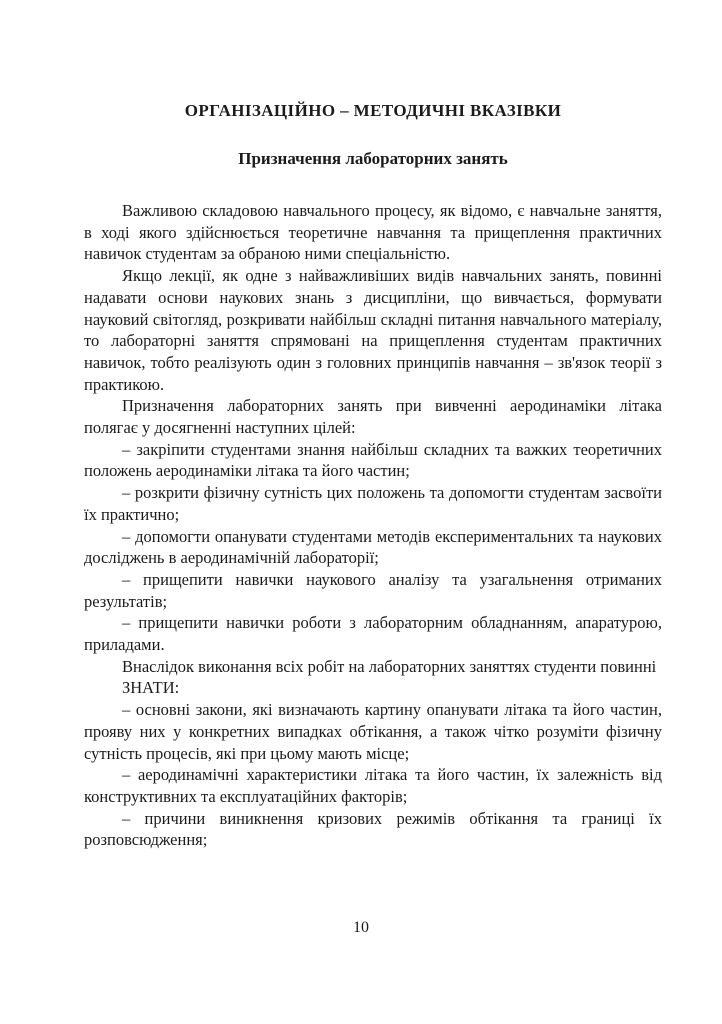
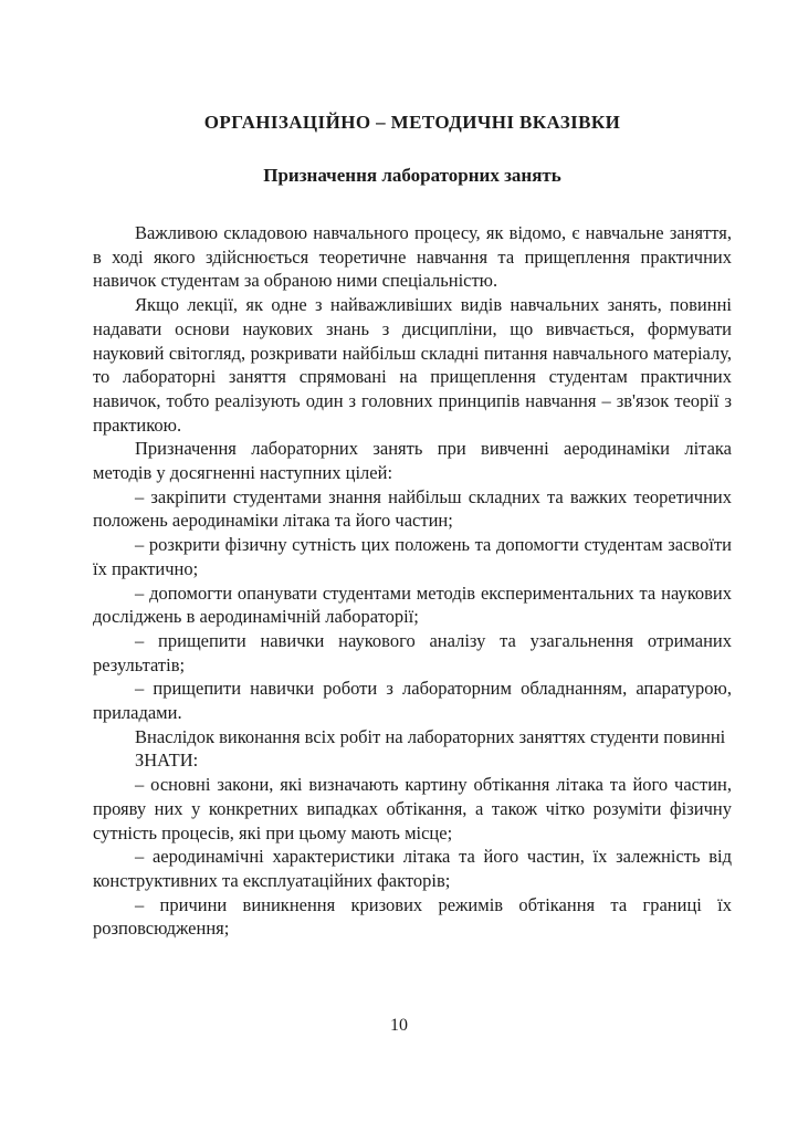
  ОРГАНІЗАЦІЙНО – МЕТОДИЧНІ ВКАЗІВКИ
  Призначення лабораторних занять
  Важливою складовою навчального процесу, як відомо, є навчальне заняття, в ході якого здійснюється теоретичне навчання та прищеплення практичних навичок студентам за обраною ними спеціальністю.
  Якщо лекції, як одне з найважливіших видів навчальних занять, повинні надавати основи наукових знань з дисципліни, що вивчається, формувати науковий світогляд, розкривати найбільш складні питання навчального матеріалу, то лабораторні заняття спрямовані на прищеплення студентам практичних навичок, тобто реалізують один з головних принципів навчання – зв'язок теорії з практикою.
- Призначення лабораторних занять при вивченні аеродинаміки літака полягає у досягненні наступних цілей:
+ Призначення лабораторних занять при вивченні аеродинаміки літака методів у досягненні наступних цілей:
  – закріпити студентами знання найбільш складних та важких теоретичних положень аеродинаміки літака та його частин;
  – розкрити фізичну сутність цих положень та допомогти студентам засвоїти їх практично;
  – допомогти опанувати студентами методів експериментальних та наукових досліджень в аеродинамічній лабораторії;
  – прищепити навички наукового аналізу та узагальнення отриманих результатів;
  – прищепити навички роботи з лабораторним обладнанням, апаратурою, приладами.
  Внаслідок виконання всіх робіт на лабораторних заняттях студенти повинні
  ЗНАТИ:
- – основні закони, які визначають картину опанувати літака та його частин, прояву них у конкретних випадках обтікання, а також чітко розуміти фізичну сутність процесів, які при цьому мають місце;
+ – основні закони, які визначають картину обтікання літака та його частин, прояву них у конкретних випадках обтікання, а також чітко розуміти фізичну сутність процесів, які при цьому мають місце;
  – аеродинамічні характеристики літака та його частин, їх залежність від конструктивних та експлуатаційних факторів;
  – причини виникнення кризових режимів обтікання та границі їх розповсюдження;
  10
